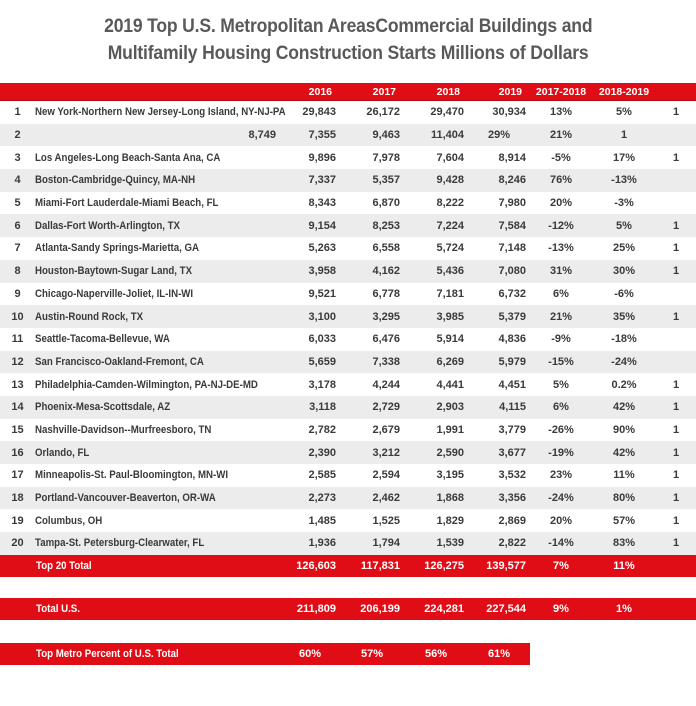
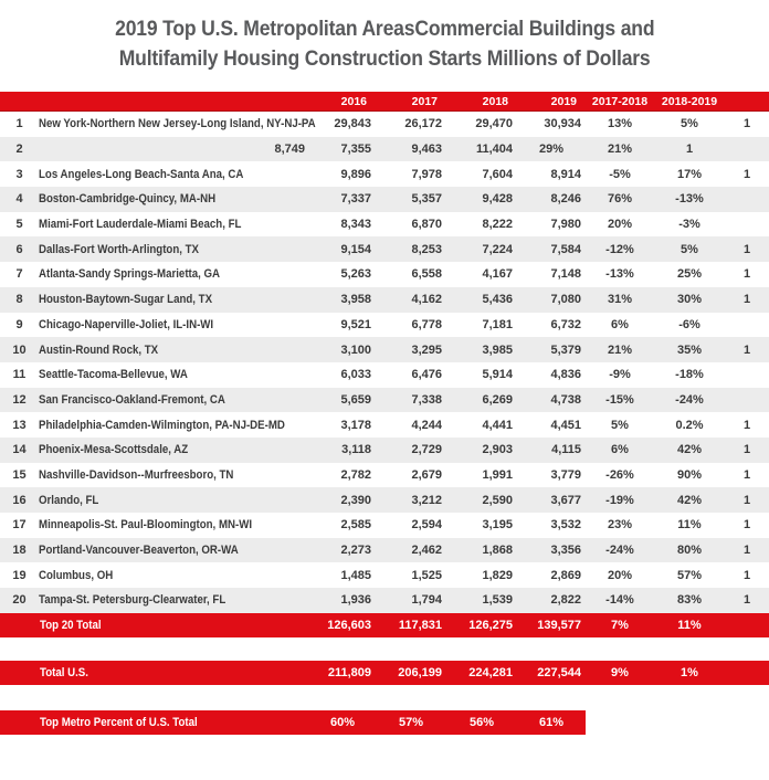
  2019 Top U.S. Metropolitan AreasCommercial Buildings and
  Multifamily Housing Construction Starts Millions of Dollars
  2016
  2017
  2018
  2019
  2017-2018
  2018-2019
  1
  New York-Northern New Jersey-Long Island, NY-NJ-PA
  29,843
  26,172
  29,470
  30,934
  13%
  5%
  1
  2
  8,749
  7,355
  9,463
  11,404
  29%
  21%
  1
  3
  Los Angeles-Long Beach-Santa Ana, CA
  9,896
  7,978
  7,604
  8,914
  -5%
  17%
  1
  4
  Boston-Cambridge-Quincy, MA-NH
  7,337
  5,357
  9,428
  8,246
  76%
  -13%
  5
  Miami-Fort Lauderdale-Miami Beach, FL
  8,343
  6,870
  8,222
  7,980
  20%
  -3%
  6
  Dallas-Fort Worth-Arlington, TX
  9,154
  8,253
  7,224
  7,584
  -12%
  5%
  1
  7
  Atlanta-Sandy Springs-Marietta, GA
  5,263
  6,558
- 5,724
+ 4,167
  7,148
  -13%
  25%
  1
  8
  Houston-Baytown-Sugar Land, TX
  3,958
  4,162
  5,436
  7,080
  31%
  30%
  1
  9
  Chicago-Naperville-Joliet, IL-IN-WI
  9,521
  6,778
  7,181
  6,732
  6%
  -6%
  10
  Austin-Round Rock, TX
  3,100
  3,295
  3,985
  5,379
  21%
  35%
  1
  11
  Seattle-Tacoma-Bellevue, WA
  6,033
  6,476
  5,914
  4,836
  -9%
  -18%
  12
  San Francisco-Oakland-Fremont, CA
  5,659
  7,338
  6,269
- 5,979
+ 4,738
  -15%
  -24%
  13
  Philadelphia-Camden-Wilmington, PA-NJ-DE-MD
  3,178
  4,244
  4,441
  4,451
  5%
  0.2%
  1
  14
  Phoenix-Mesa-Scottsdale, AZ
  3,118
  2,729
  2,903
  4,115
  6%
  42%
  1
  15
  Nashville-Davidson--Murfreesboro, TN
  2,782
  2,679
  1,991
  3,779
  -26%
  90%
  1
  16
  Orlando, FL
  2,390
  3,212
  2,590
  3,677
  -19%
  42%
  1
  17
  Minneapolis-St. Paul-Bloomington, MN-WI
  2,585
  2,594
  3,195
  3,532
  23%
  11%
  1
  18
  Portland-Vancouver-Beaverton, OR-WA
  2,273
  2,462
  1,868
  3,356
  -24%
  80%
  1
  19
  Columbus, OH
  1,485
  1,525
  1,829
  2,869
  20%
  57%
  1
  20
  Tampa-St. Petersburg-Clearwater, FL
  1,936
  1,794
  1,539
  2,822
  -14%
  83%
  1
  Top 20 Total
  126,603
  117,831
  126,275
  139,577
  7%
  11%
  Total U.S.
  211,809
  206,199
  224,281
  227,544
  9%
  1%
  Top Metro Percent of U.S. Total
  60%
  57%
  56%
  61%
